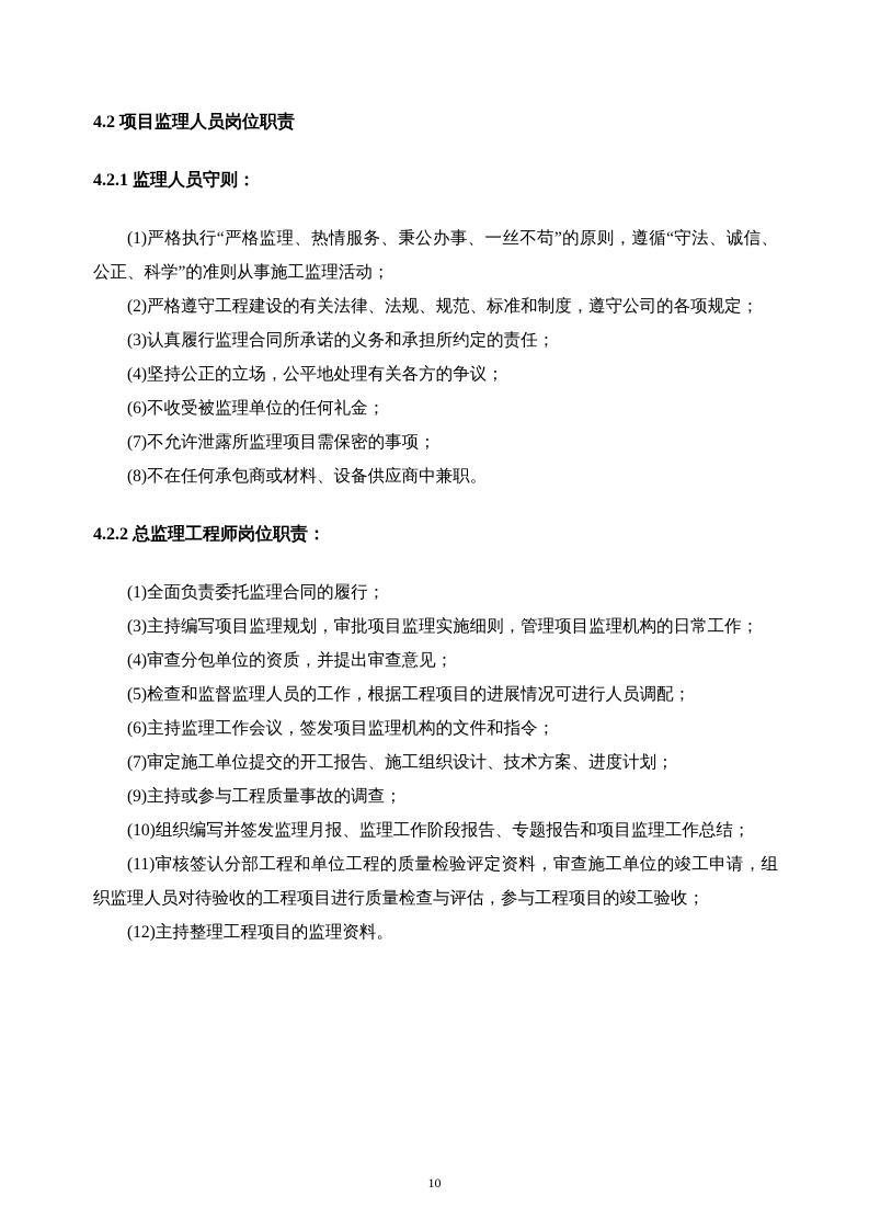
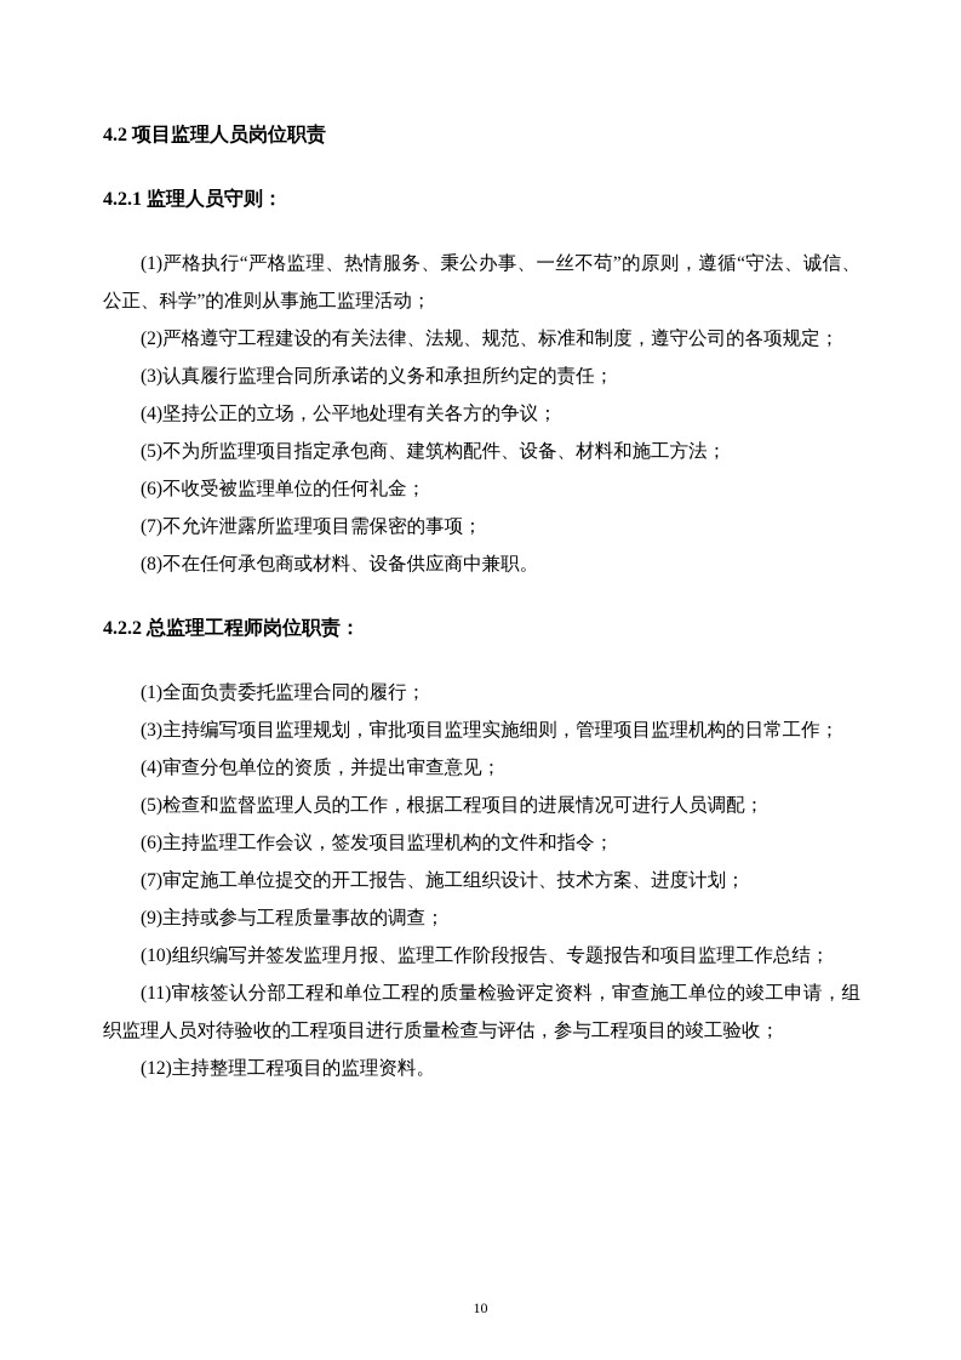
  4.2 项目监理人员岗位职责
  4.2.1 监理人员守则：
  (1)严格执行“严格监理、热情服务、秉公办事、一丝不苟”的原则，遵循“守法、诚信、公正、科学”的准则从事施工监理活动；
  (2)严格遵守工程建设的有关法律、法规、规范、标准和制度，遵守公司的各项规定；
  (3)认真履行监理合同所承诺的义务和承担所约定的责任；
  (4)坚持公正的立场，公平地处理有关各方的争议；
+ (5)不为所监理项目指定承包商、建筑构配件、设备、材料和施工方法；
  (6)不收受被监理单位的任何礼金；
  (7)不允许泄露所监理项目需保密的事项；
  (8)不在任何承包商或材料、设备供应商中兼职。
  4.2.2 总监理工程师岗位职责：
  (1)全面负责委托监理合同的履行；
  (3)主持编写项目监理规划，审批项目监理实施细则，管理项目监理机构的日常工作；
  (4)审查分包单位的资质，并提出审查意见；
  (5)检查和监督监理人员的工作，根据工程项目的进展情况可进行人员调配；
  (6)主持监理工作会议，签发项目监理机构的文件和指令；
  (7)审定施工单位提交的开工报告、施工组织设计、技术方案、进度计划；
  (9)主持或参与工程质量事故的调查；
  (10)组织编写并签发监理月报、监理工作阶段报告、专题报告和项目监理工作总结；
  (11)审核签认分部工程和单位工程的质量检验评定资料，审查施工单位的竣工申请，组织监理人员对待验收的工程项目进行质量检查与评估，参与工程项目的竣工验收；
  (12)主持整理工程项目的监理资料。
  10
